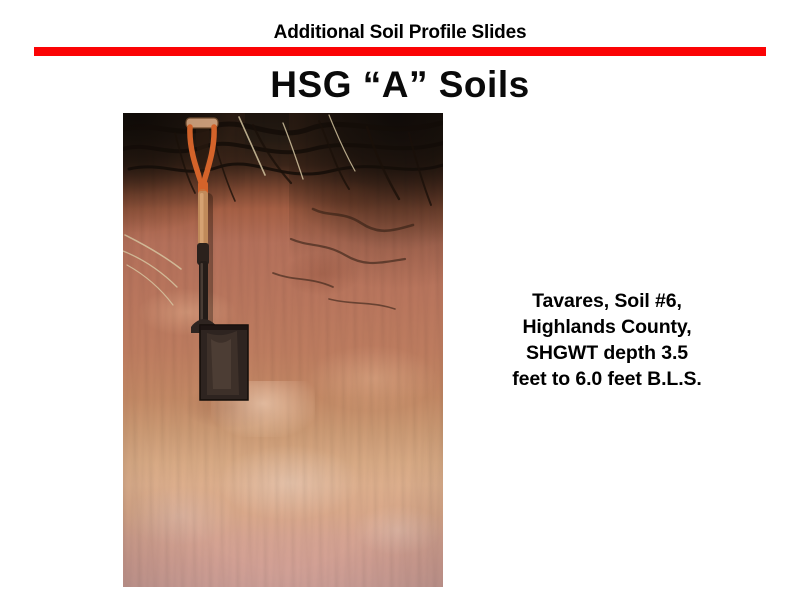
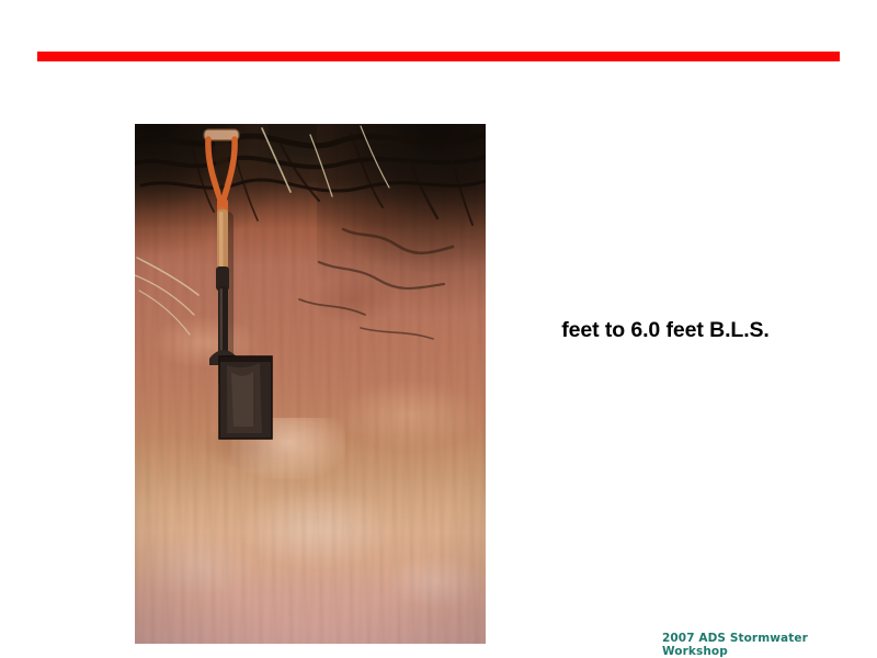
- Additional Soil Profile Slides
- HSG “A” Soils
- Tavares, Soil #6,
- Highlands County,
- SHGWT depth 3.5
  feet to 6.0 feet B.L.S.
+ 2007 ADS Stormwater Workshop
